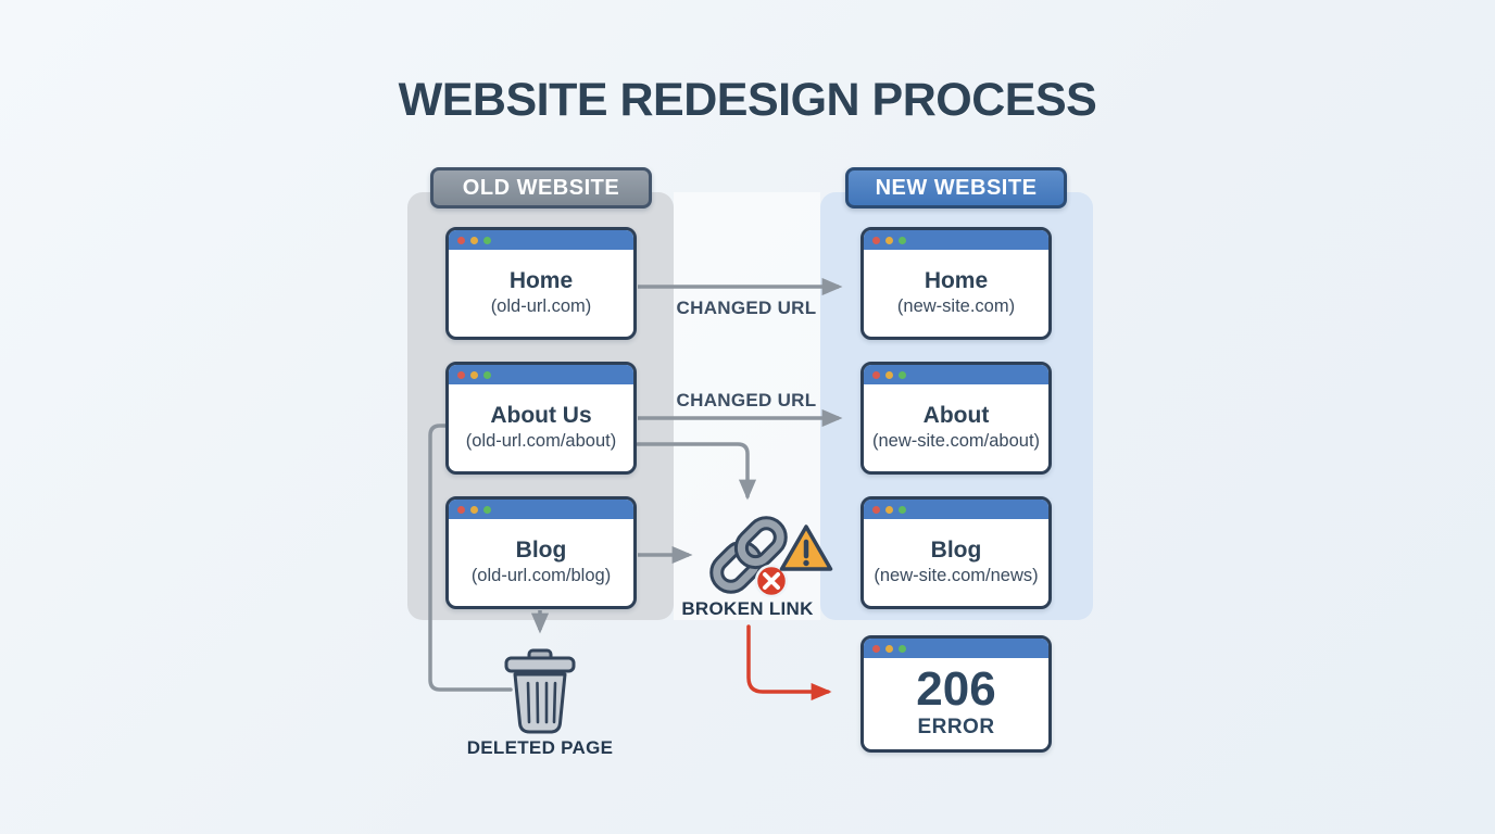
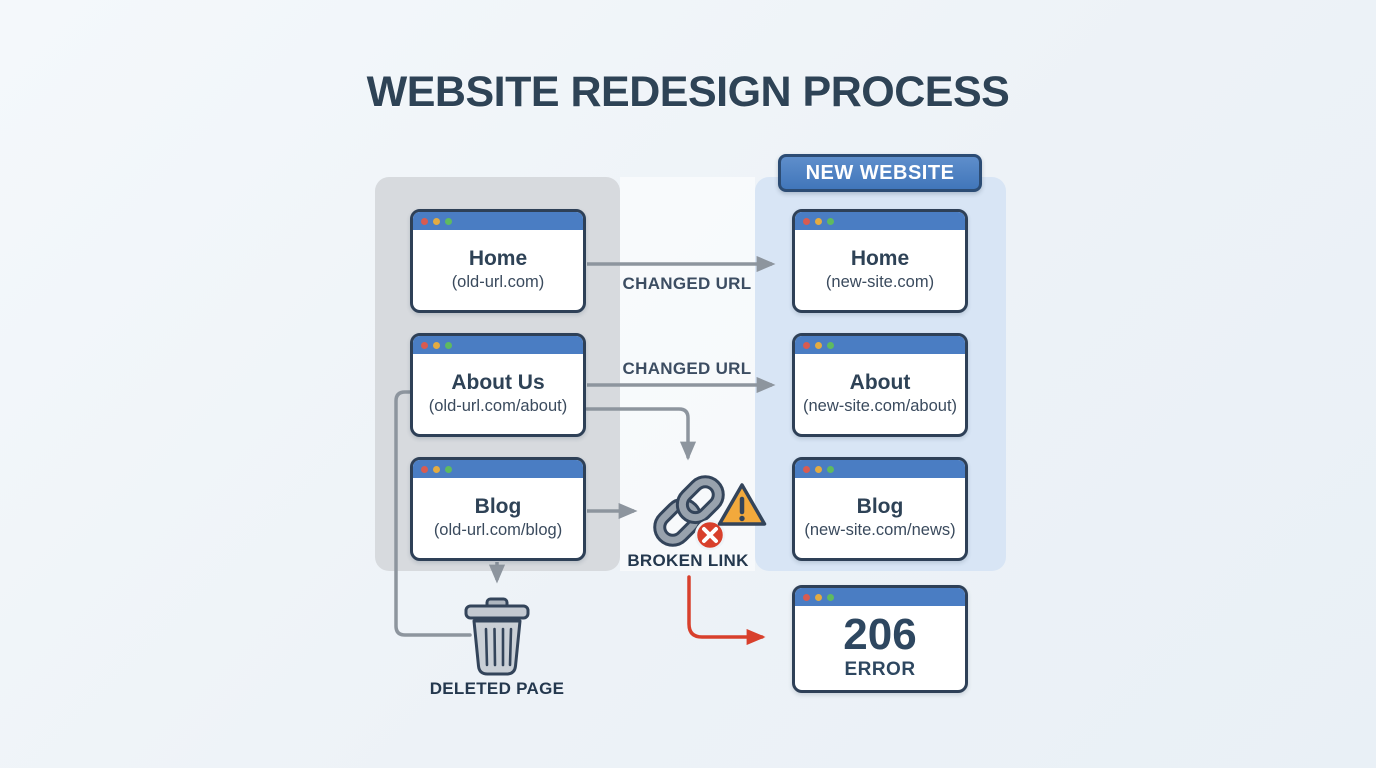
  WEBSITE REDESIGN PROCESS
- OLD WEBSITE
  NEW WEBSITE
  Home
  (old-url.com)
  About Us
  (old-url.com/about)
  Blog
  (old-url.com/blog)
  Home
  (new-site.com)
  About
  (new-site.com/about)
  Blog
  (new-site.com/news)
  206
  ERROR
  CHANGED URL
  CHANGED URL
  BROKEN LINK
  DELETED PAGE
